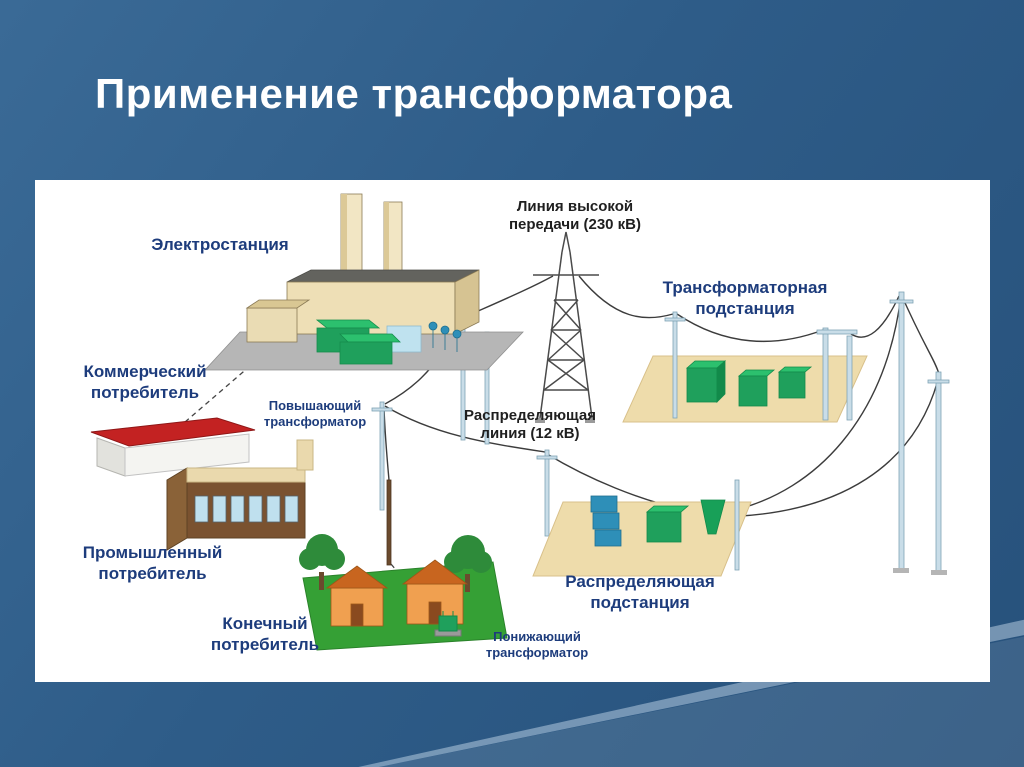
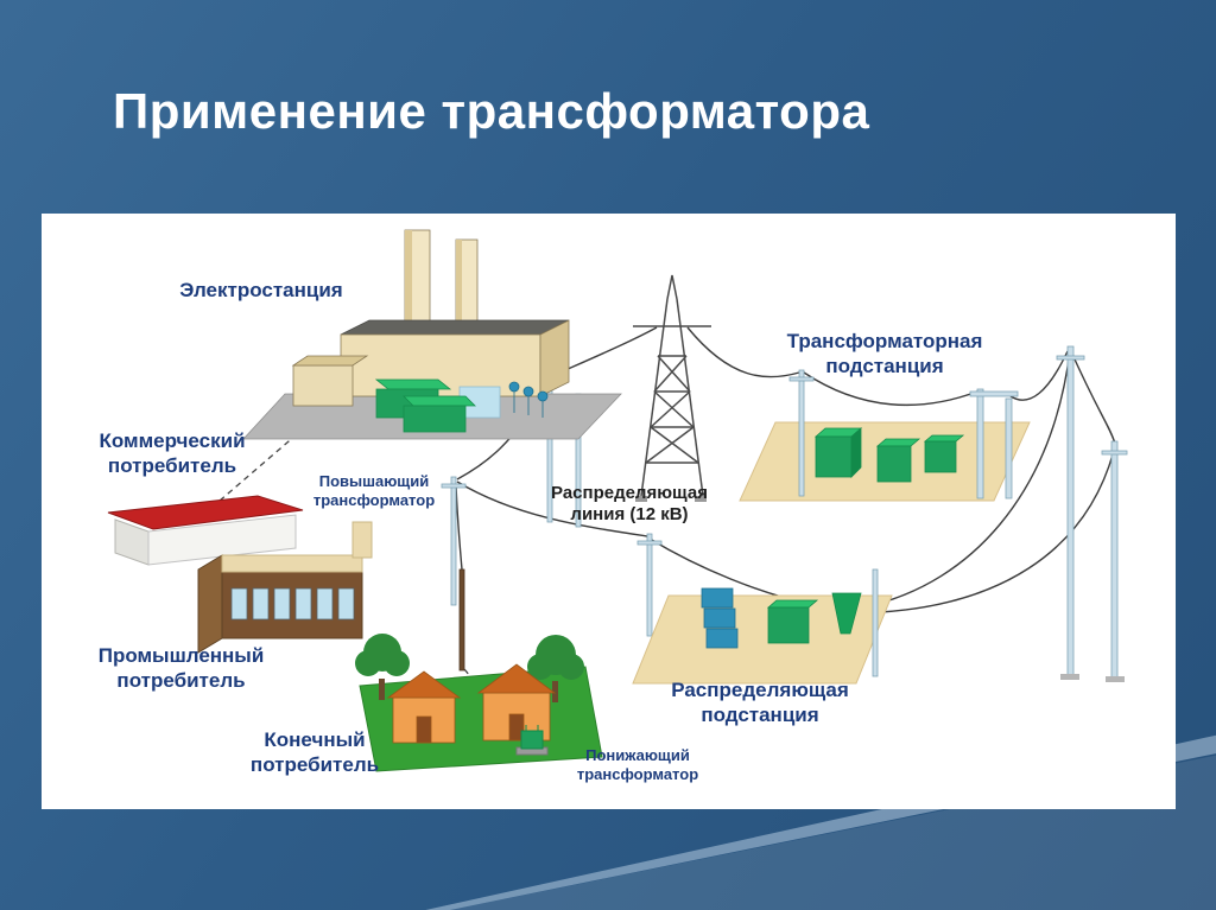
  Применение трансформатора
  Электростанция
- Линия высокой
- передачи (230 кВ)
  Трансформаторная
  подстанция
  Коммерческий
  потребитель
  Повышающий
  трансформатор
  Распределяющая
  линия (12 кВ)
  Промышленный
  потребитель
  Конечный
  потребитель
  Понижающий
  трансформатор
  Распределяющая
  подстанция
